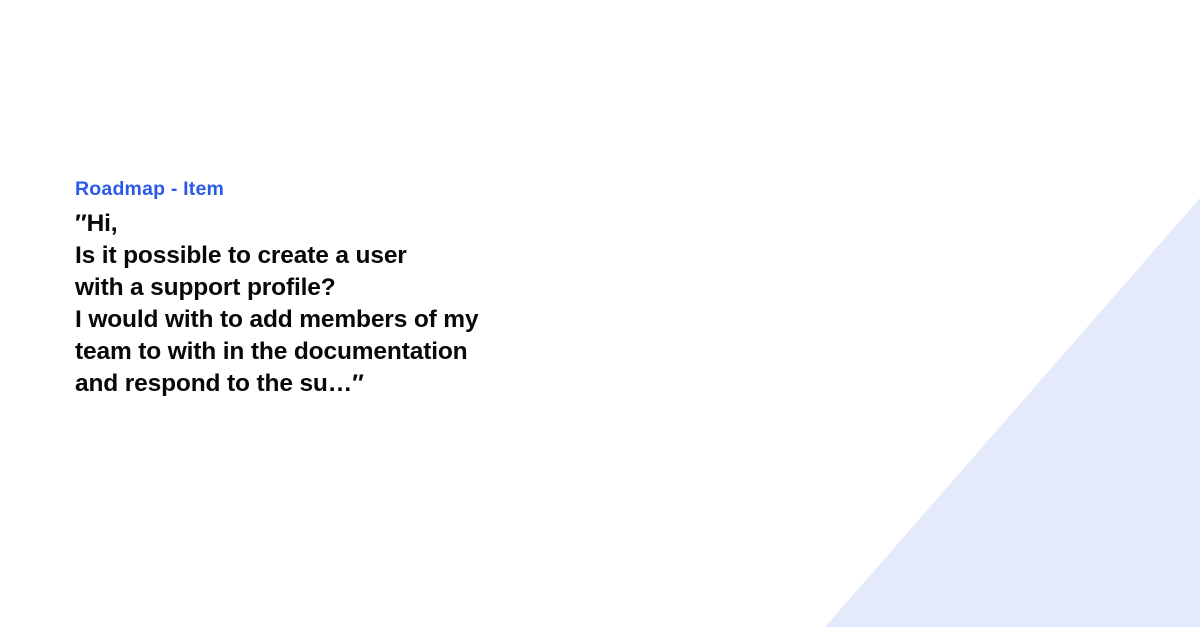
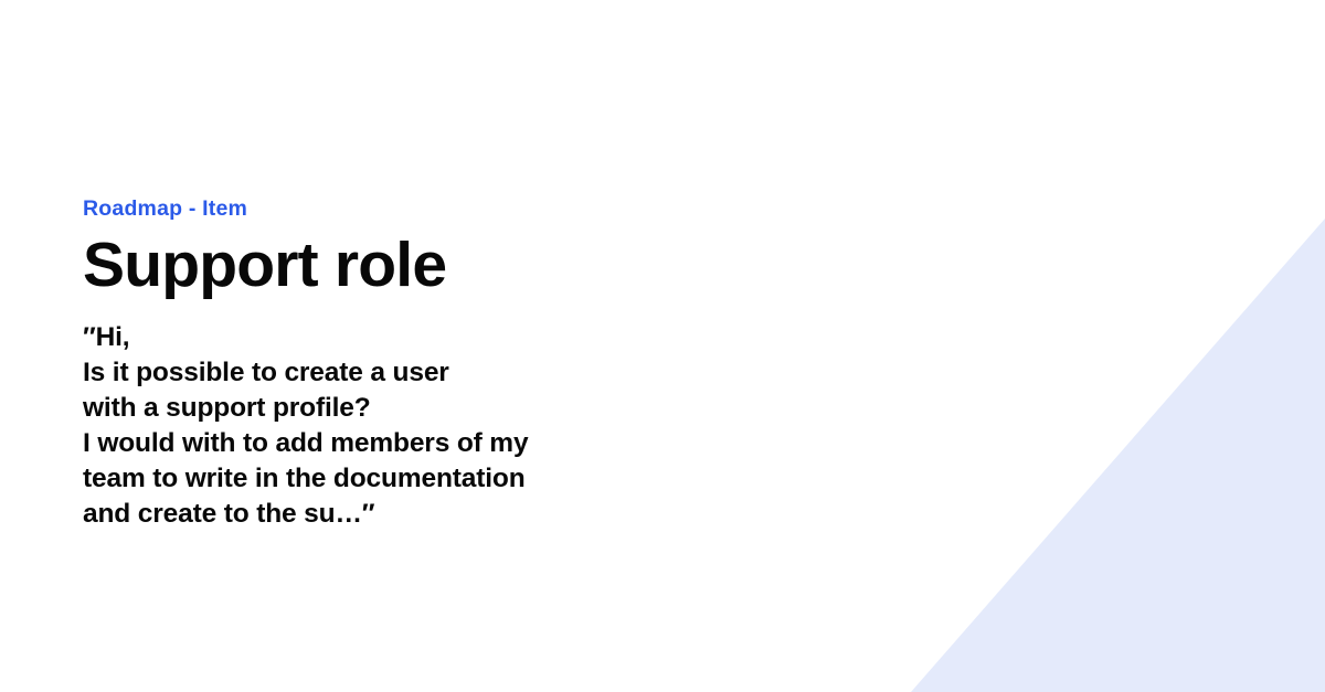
  Roadmap - Item
+ Support role
  ″Hi,
  Is it possible to create a user
  with a support profile?
  I would with to add members of my
- team to with in the documentation
+ team to write in the documentation
- and respond to the su…″
+ and create to the su…″
